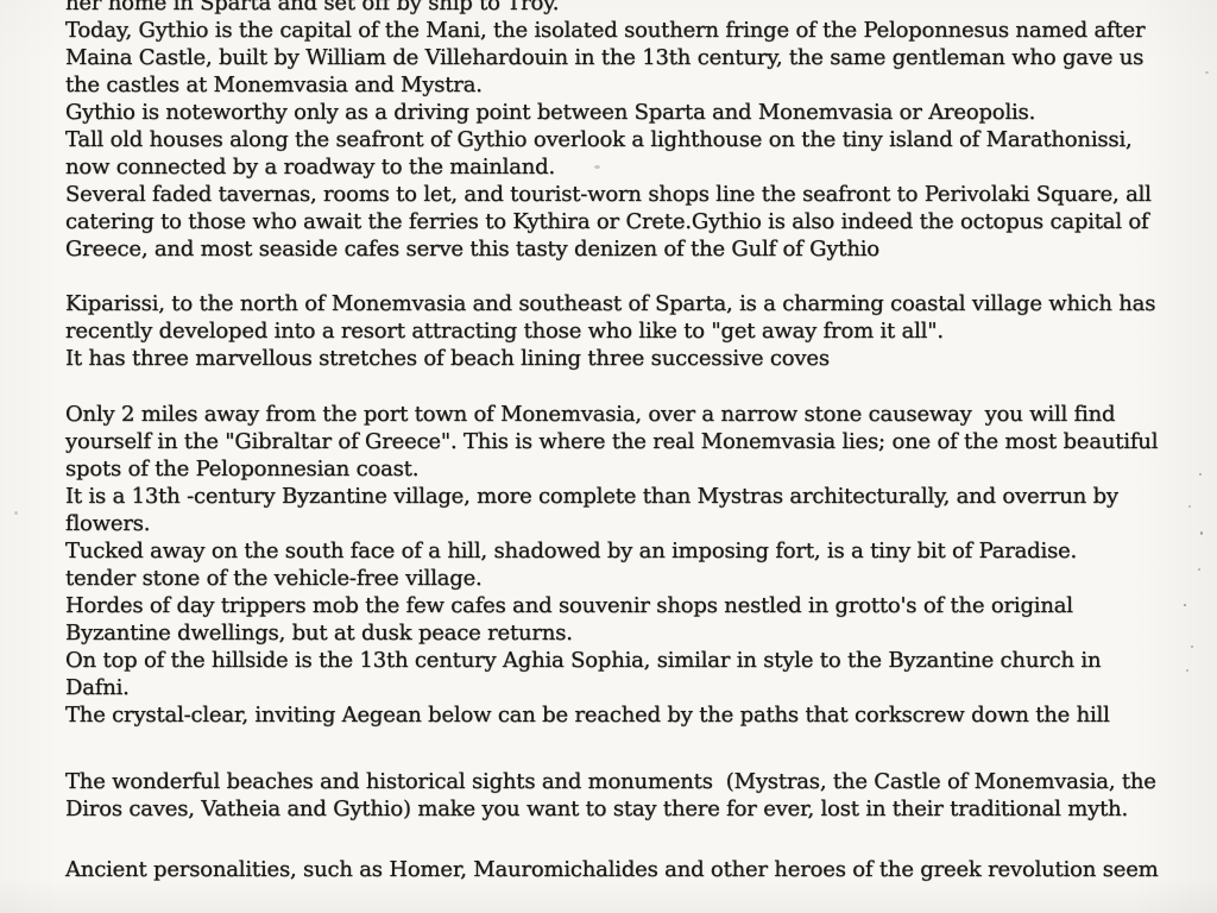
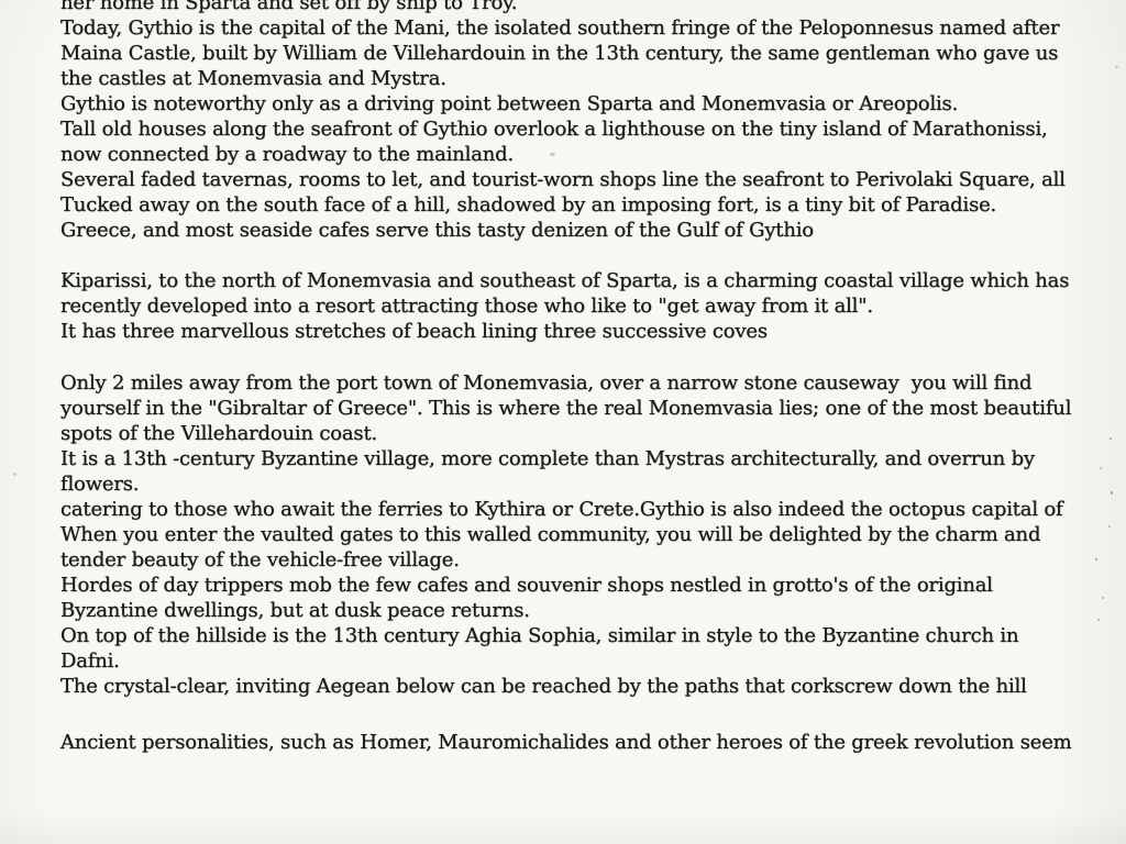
  her home in Sparta and set off by ship to Troy.
  Today, Gythio is the capital of the Mani, the isolated southern fringe of the Peloponnesus named after
  Maina Castle, built by William de Villehardouin in the 13th century, the same gentleman who gave us
  the castles at Monemvasia and Mystra.
  Gythio is noteworthy only as a driving point between Sparta and Monemvasia or Areopolis.
  Tall old houses along the seafront of Gythio overlook a lighthouse on the tiny island of Marathonissi,
  now connected by a roadway to the mainland.
  Several faded tavernas, rooms to let, and tourist-worn shops line the seafront to Perivolaki Square, all
- catering to those who await the ferries to Kythira or Crete.Gythio is also indeed the octopus capital of
+ Tucked away on the south face of a hill, shadowed by an imposing fort, is a tiny bit of Paradise.
  Greece, and most seaside cafes serve this tasty denizen of the Gulf of Gythio
  Kiparissi, to the north of Monemvasia and southeast of Sparta, is a charming coastal village which has
  recently developed into a resort attracting those who like to "get away from it all".
  It has three marvellous stretches of beach lining three successive coves
  Only 2 miles away from the port town of Monemvasia, over a narrow stone causeway you will find
  yourself in the "Gibraltar of Greece". This is where the real Monemvasia lies; one of the most beautiful
- spots of the Peloponnesian coast.
+ spots of the Villehardouin coast.
  It is a 13th -century Byzantine village, more complete than Mystras architecturally, and overrun by
  flowers.
- Tucked away on the south face of a hill, shadowed by an imposing fort, is a tiny bit of Paradise.
+ catering to those who await the ferries to Kythira or Crete.Gythio is also indeed the octopus capital of
+ When you enter the vaulted gates to this walled community, you will be delighted by the charm and
- tender stone of the vehicle-free village.
+ tender beauty of the vehicle-free village.
  Hordes of day trippers mob the few cafes and souvenir shops nestled in grotto's of the original
  Byzantine dwellings, but at dusk peace returns.
  On top of the hillside is the 13th century Aghia Sophia, similar in style to the Byzantine church in
  Dafni.
  The crystal-clear, inviting Aegean below can be reached by the paths that corkscrew down the hill
- The wonderful beaches and historical sights and monuments (Mystras, the Castle of Monemvasia, the
- Diros caves, Vatheia and Gythio) make you want to stay there for ever, lost in their traditional myth.
  Ancient personalities, such as Homer, Mauromichalides and other heroes of the greek revolution seem
